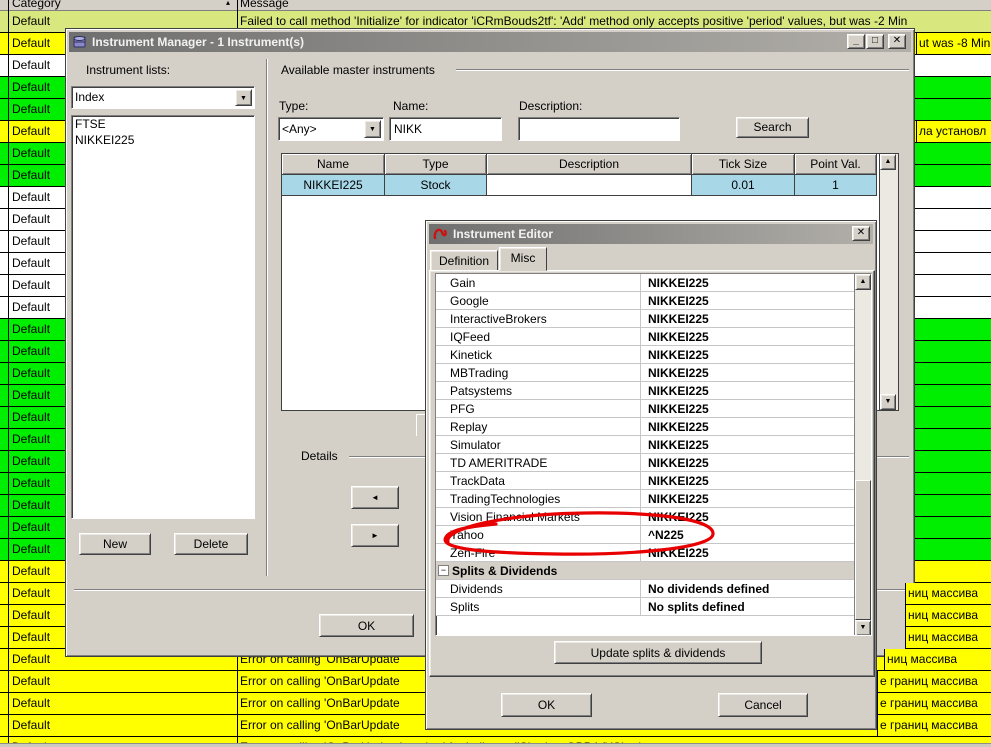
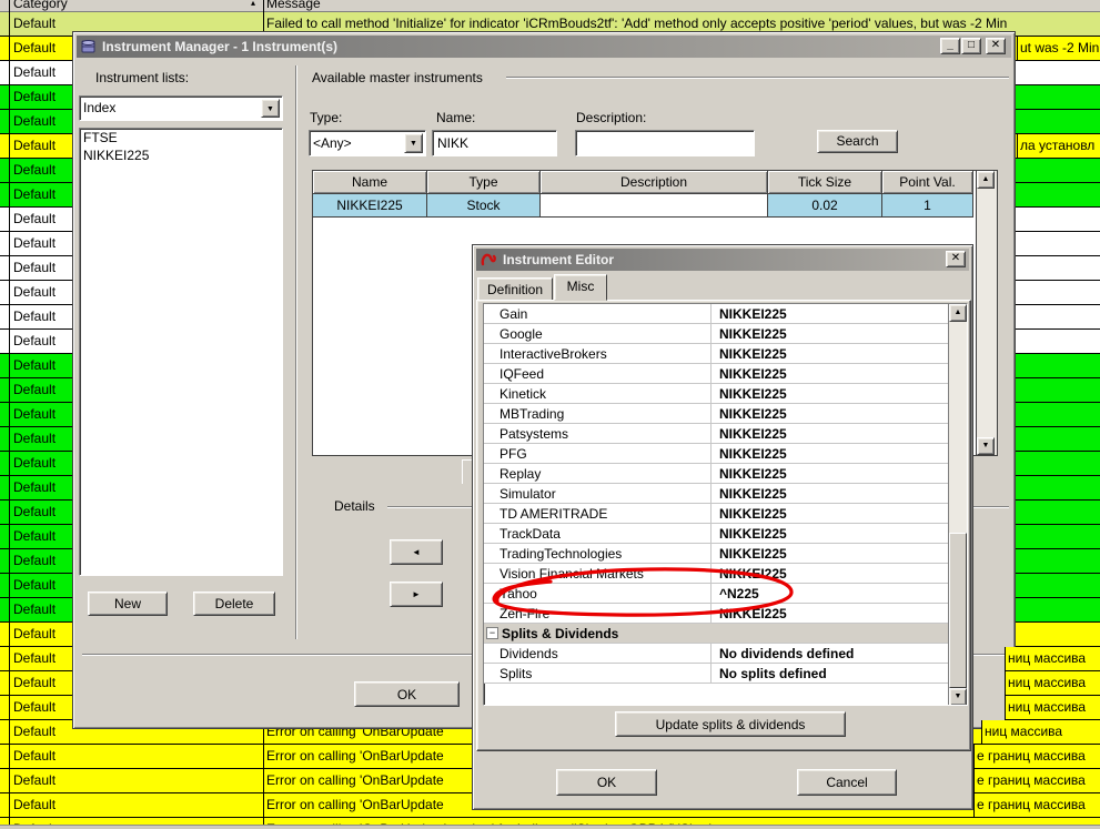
  Category
  ▴
  Message
  Default
  Failed to call method 'Initialize' for indicator 'iCRmBouds2tf': 'Add' method only accepts positive 'period' values, but was -2 Min
  Default
  Default
  Default
  Default
  Default
  Default
  Default
  Default
  Default
  Default
  Default
  Default
  Default
  Default
  Default
  Default
  Default
  Default
  Default
  Default
  Default
  Default
  Default
  Default
  Default
  Default
  Default
  Default
  Default
  Error on calling 'OnBarUpdate
  Default
  Error on calling 'OnBarUpdate
  Default
  Error on calling 'OnBarUpdate
  Default
  Error on calling 'OnBarUpdate
  Instrument Manager - 1 Instrument(s)
  _
  □
  ✕
  Instrument lists:
  Index
  FTSE
  NIKKEI225
  New
  Delete
  Available master instruments
  Type:
  Name:
  Description:
  <Any>
  NIKK
  Search
  Name
  Type
  Description
  Tick Size
  Point Val.
  NIKKEI225
  Stock
- 0.01
+ 0.02
  1
  Details
  ◄
  ►
  OK
  Instrument Editor
  ✕
  Definition
  Misc
  Gain
  NIKKEI225
  Google
  NIKKEI225
  InteractiveBrokers
  NIKKEI225
  IQFeed
  NIKKEI225
  Kinetick
  NIKKEI225
  MBTrading
  NIKKEI225
  Patsystems
  NIKKEI225
  PFG
  NIKKEI225
  Replay
  NIKKEI225
  Simulator
  NIKKEI225
  TD AMERITRADE
  NIKKEI225
  TrackData
  NIKKEI225
  TradingTechnologies
  NIKKEI225
  Vision Fina Markets
  ahoo
  ^N225
  Zen-Fir
  NIKKEI225
  −
  Splits & Dividends
  Dividends
  No dividends defined
  Splits
  No splits defined
  Update splits & dividends
  OK
  Cancel
- ut was -8 Min
+ ut was -2 Min
  ла установл
  ниц массива
  ниц массива
  ниц массива
  ниц массива
  е границ массива
  е границ массива
  е границ массива
